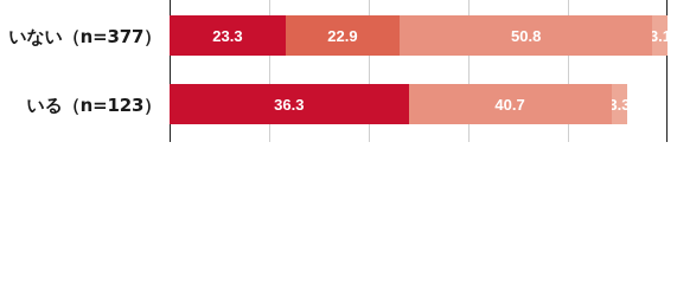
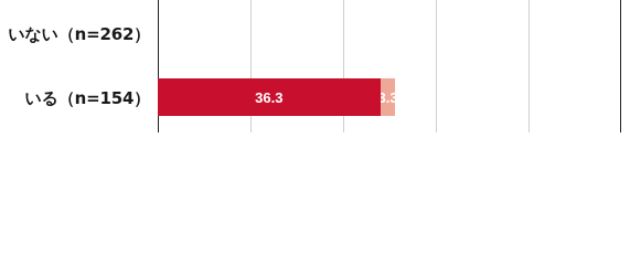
- いない（n=377）
+ いない（n=262）
- いる（n=123）
+ いる（n=154）
- 23.3
- 22.9
- 50.8
- 3.1
  36.3
- 40.7
  3.3
